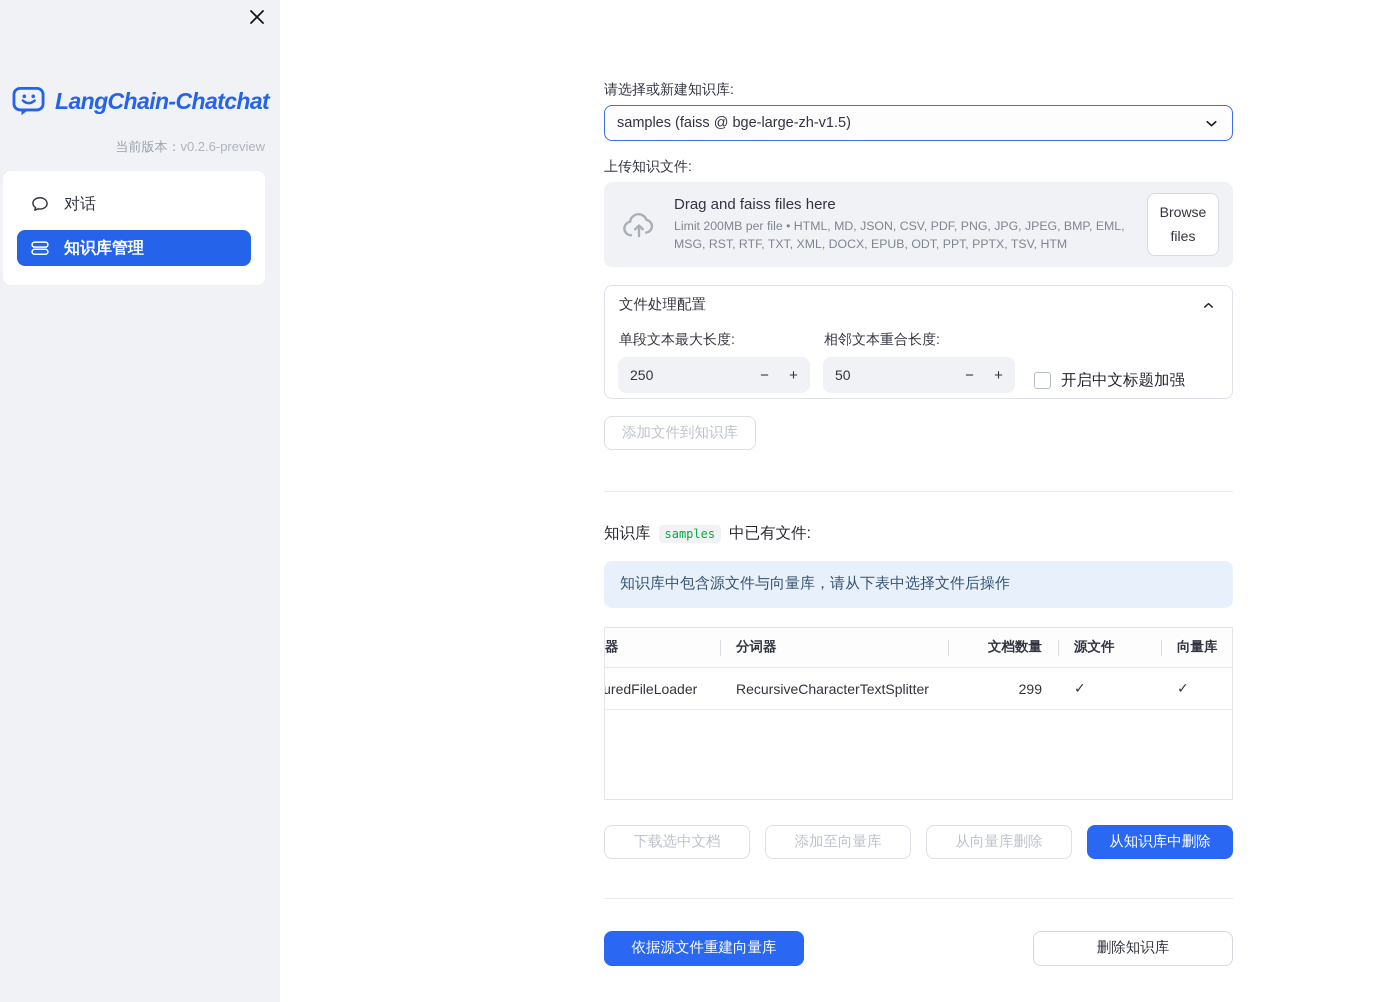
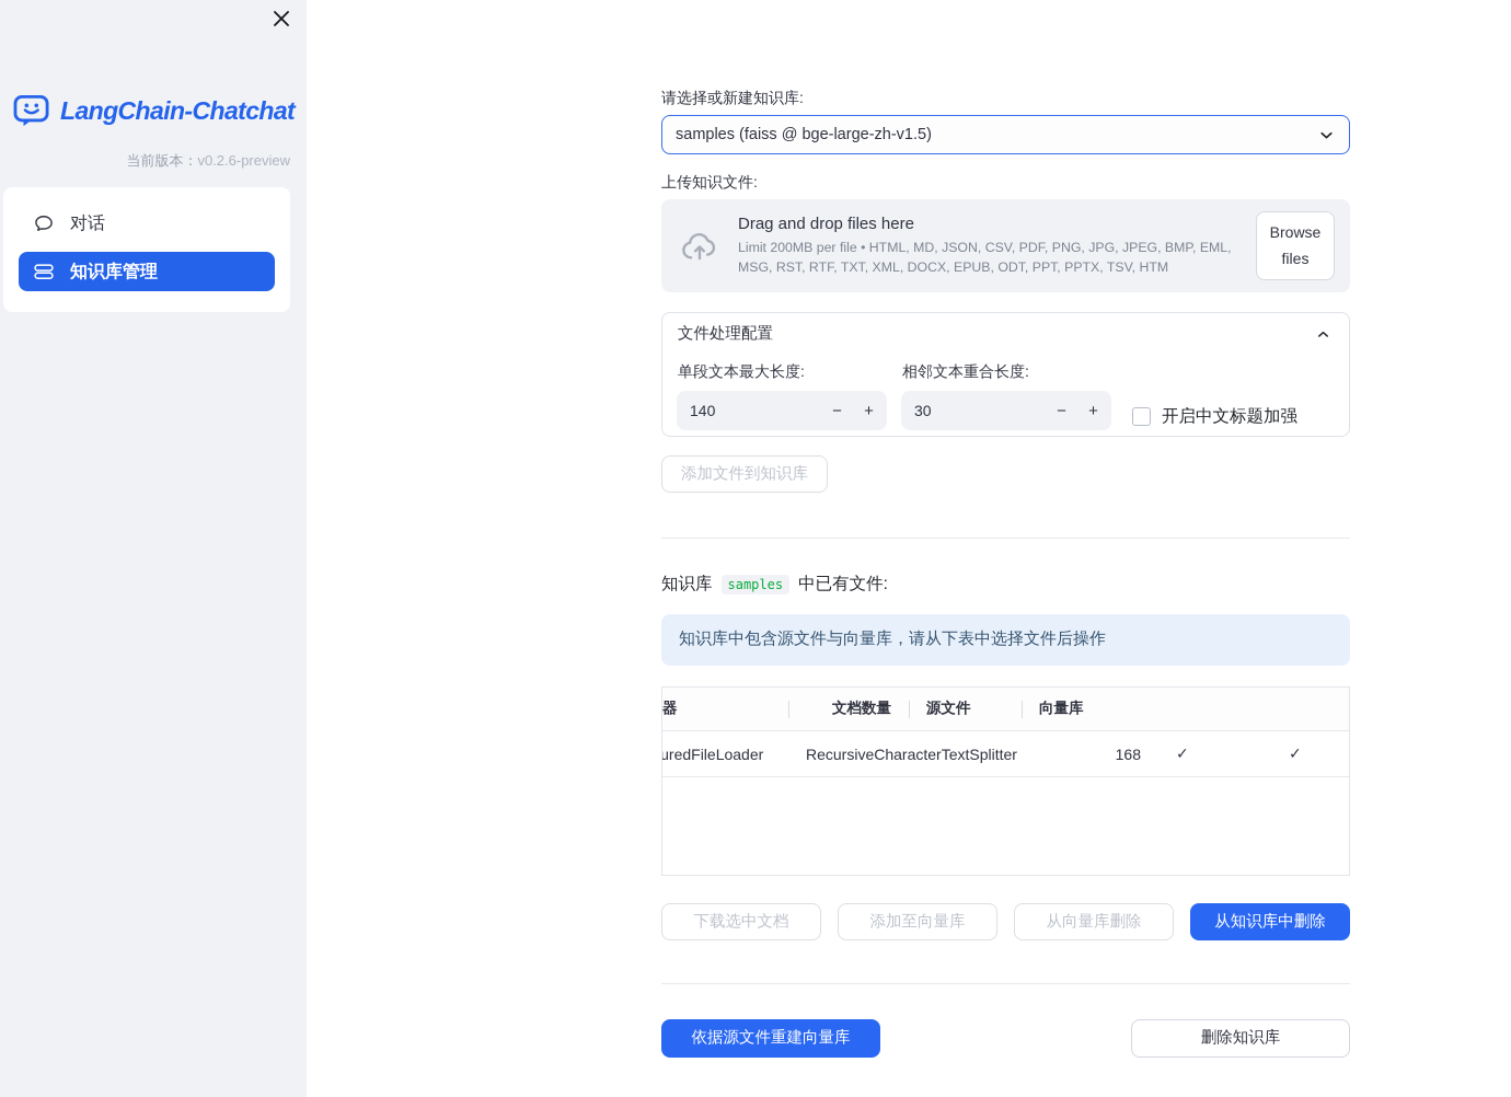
  LangChain-Chatchat
  当前版本：v0.2.6-preview
  对话
  知识库管理
  请选择或新建知识库:
  samples (faiss @ bge-large-zh-v1.5)
  上传知识文件:
- Drag and faiss files here
+ Drag and drop files here
  Limit 200MB per file • HTML, MD, JSON, CSV, PDF, PNG, JPG, JPEG, BMP, EML, MSG, RST, RTF, TXT, XML, DOCX, EPUB, ODT, PPT, PPTX, TSV, HTM
  Browse files
  文件处理配置
  单段文本最大长度:
- 250
+ 140
  −
  +
  相邻文本重合长度:
- 50
+ 30
  −
  +
  开启中文标题加强
  添加文件到知识库
  知识库
  samples
  中已有文件:
  知识库中包含源文件与向量库，请从下表中选择文件后操作
- 分词器
  文档数量
  源文件
  向量库
  RecursiveCharacterTextSplitter
- 299
+ 168
  ✓
  ✓
  下载选中文档
  添加至向量库
  从向量库删除
  从知识库中删除
  依据源文件重建向量库
  删除知识库
